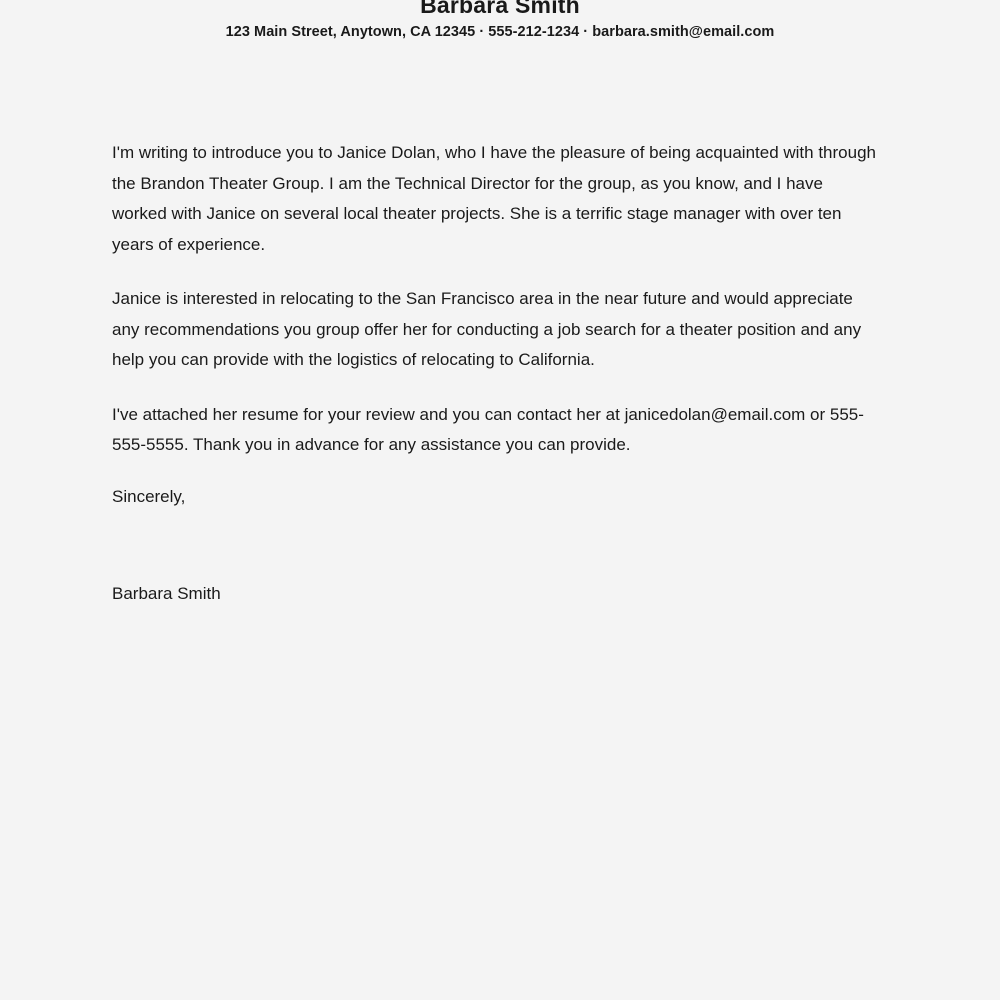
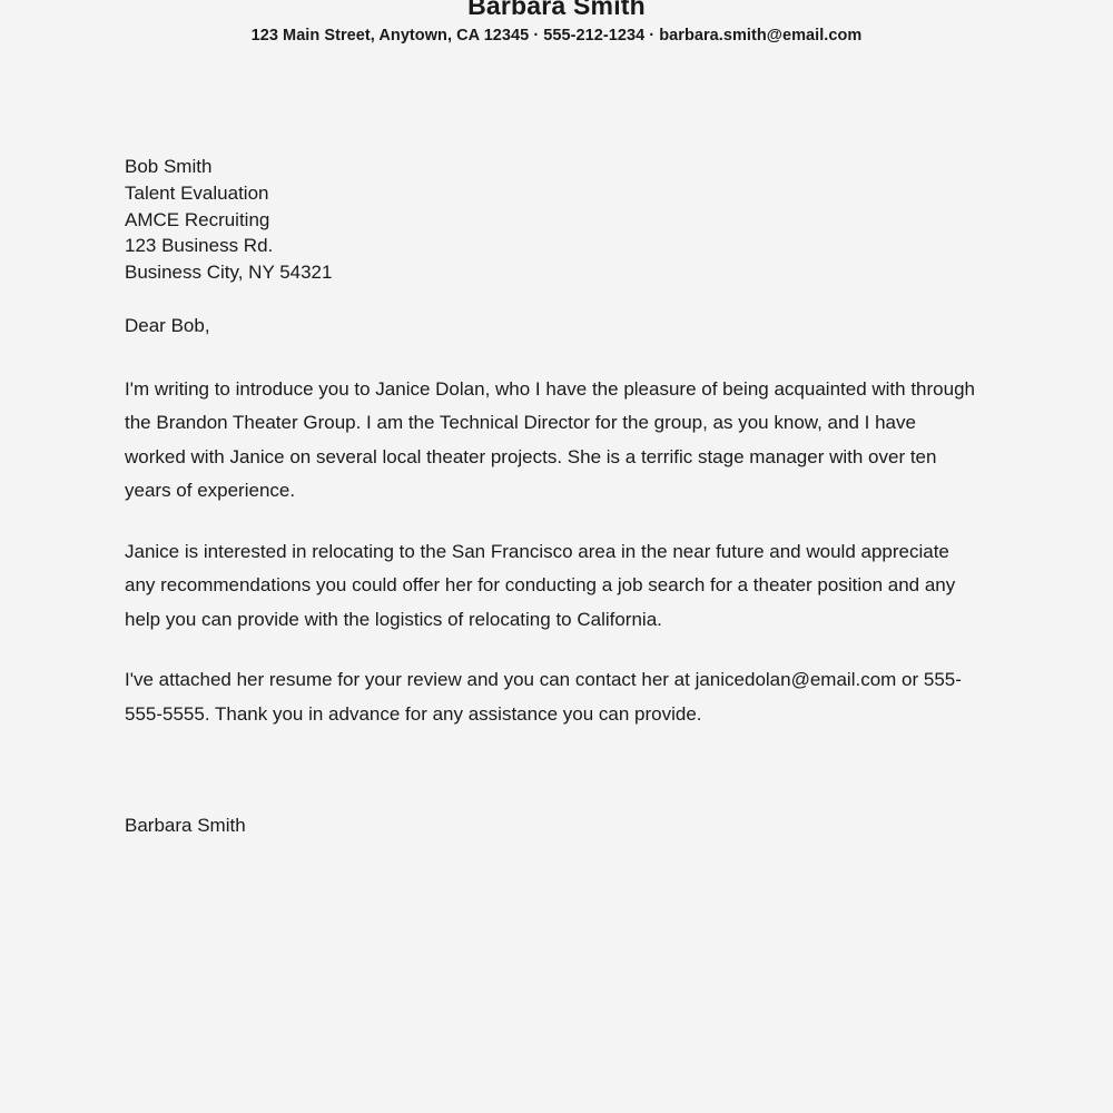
  Barbara Smith
  123 Main Street, Anytown, CA 12345 · 555-212-1234 · barbara.smith@email.com
+ Bob Smith
+ Talent Evaluation
+ AMCE Recruiting
+ 123 Business Rd.
+ Business City, NY 54321
+ Dear Bob,
  I'm writing to introduce you to Janice Dolan, who I have the pleasure of being acquainted with through the Brandon Theater Group. I am the Technical Director for the group, as you know, and I have worked with Janice on several local theater projects. She is a terrific stage manager with over ten years of experience.
- Janice is interested in relocating to the San Francisco area in the near future and would appreciate any recommendations you group offer her for conducting a job search for a theater position and any help you can provide with the logistics of relocating to California.
+ Janice is interested in relocating to the San Francisco area in the near future and would appreciate any recommendations you could offer her for conducting a job search for a theater position and any help you can provide with the logistics of relocating to California.
  I've attached her resume for your review and you can contact her at janicedolan@email.com or 555-555-5555. Thank you in advance for any assistance you can provide.
- Sincerely,
  Barbara Smith
